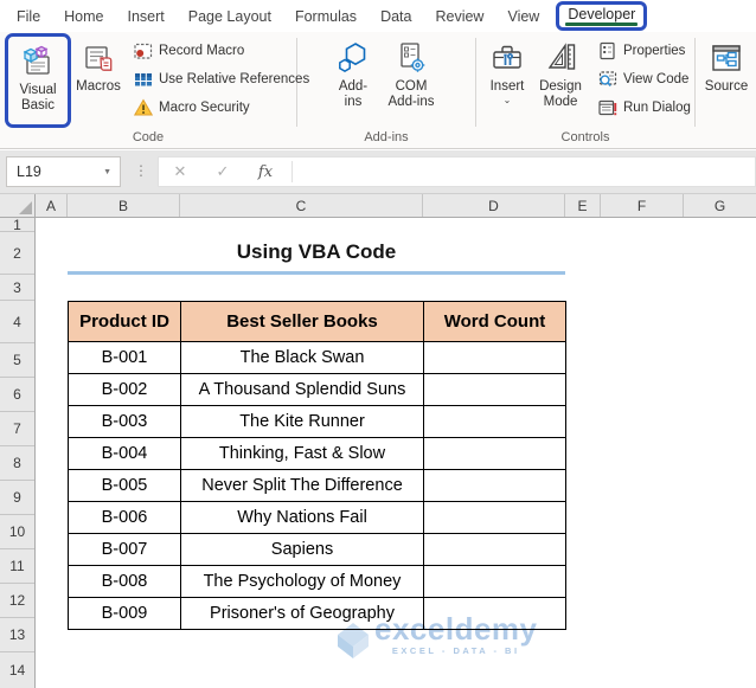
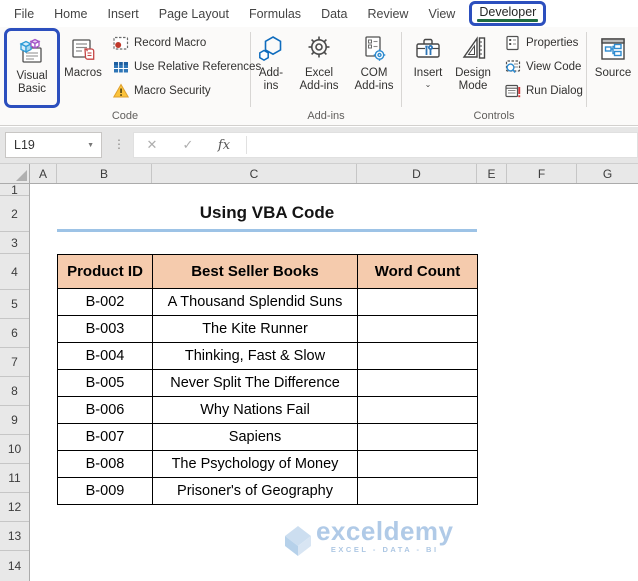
  File
  Home
  Insert
  Page Layout
  Formulas
  Data
  Review
  View
  Developer
  Visual Basic
  Macros
  Record Macro
  Use Relative References
  Macro Security
  Code
  Add-ins
+ Excel Add-ins
  COM Add-ins
  Add-ins
  Insert
  ⌄
  Design Mode
  Properties
  View Code
  Run Dialog
  Controls
  Source
  L19
  ⋮
  ✕
  ✓
  fx
  A
  B
  C
  D
  E
  F
  G
  1
  2
  3
  4
  5
  6
  7
  8
  9
  10
  11
  12
  13
  14
  Using VBA Code
  exceldemy
  EXCEL - DATA - BI
  Product ID	Best Seller Books	Word Count
- B-001	The Black Swan
  B-002	A Thousand Splendid Suns
  B-003	The Kite Runner
  B-004	Thinking, Fast & Slow
  B-005	Never Split The Difference
  B-006	Why Nations Fail
  B-007	Sapiens
  B-008	The Psychology of Money
  B-009	Prisoner's of Geography
